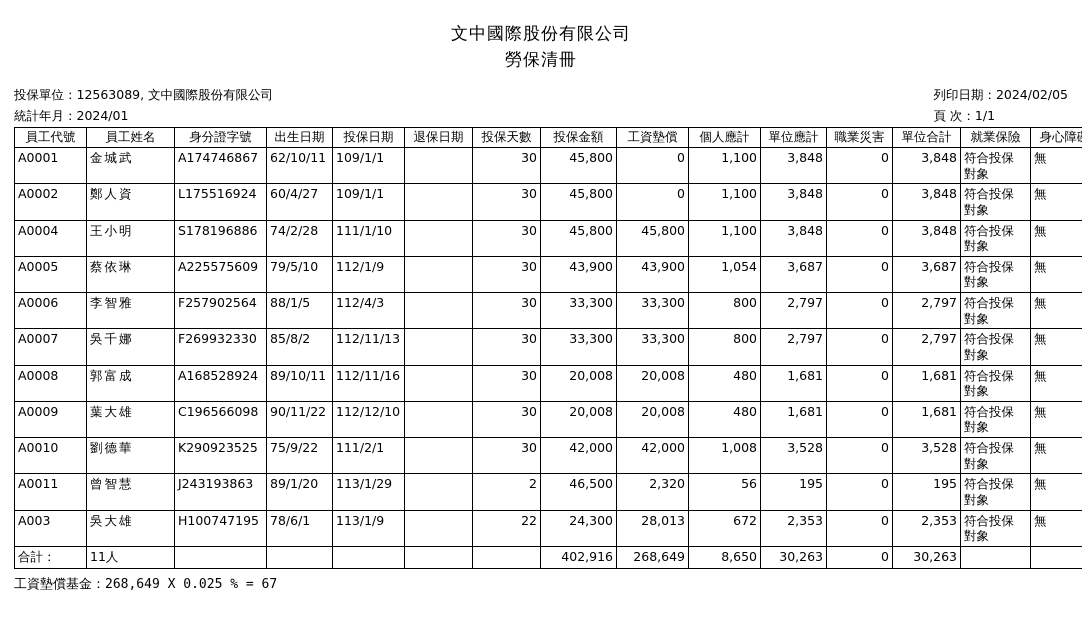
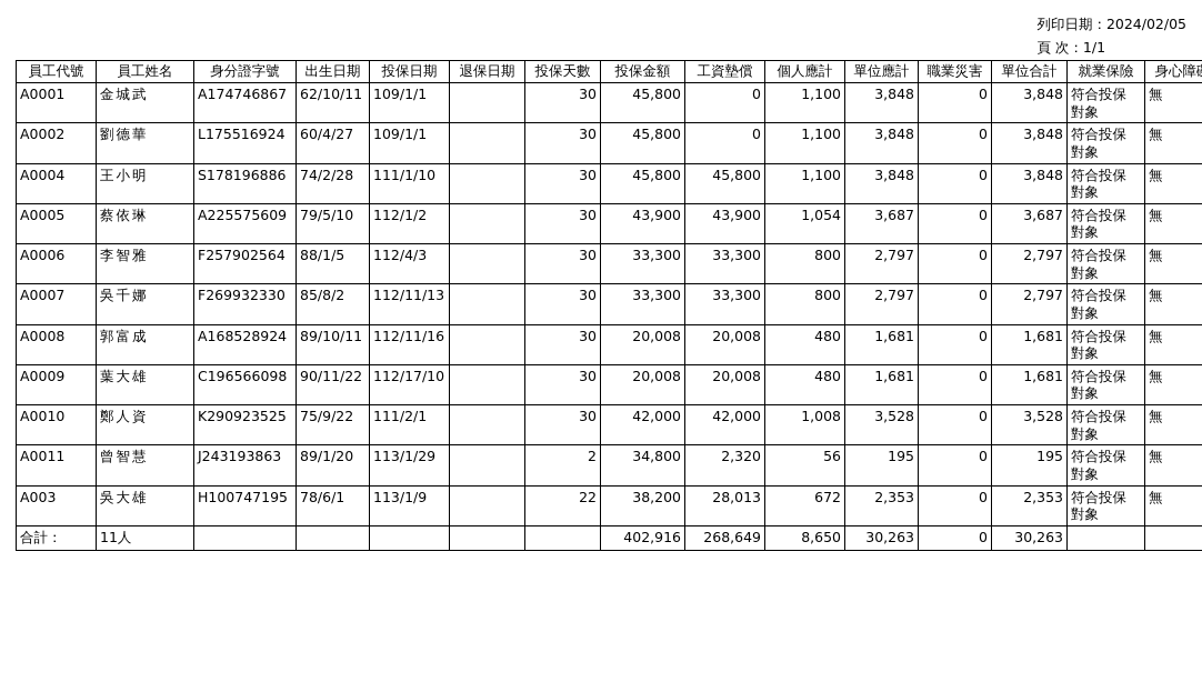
- 文中國際股份有限公司
- 勞保清冊
- 投保單位：12563089, 文中國際股份有限公司
- 統計年月：2024/01
  列印日期：2024/02/05
  頁 次：1/1
  員工代號	員工姓名	身分證字號	出生日期	投保日期	退保日期	投保天數	投保金額	工資墊償	個人應計	單位應計	職業災害	單位合計	就業保險	身心障
  A0001	金城武	A174746867	62/10/11	109/1/1		30	45,800	0	1,100	3,848	0	3,848	符合投保對象	無
- A0002	鄭人資	L175516924	60/4/27	109/1/1		30	45,800	0	1,100	3,848	0	3,848	符合投保對象	無
+ A0002	劉德華	L175516924	60/4/27	109/1/1		30	45,800	0	1,100	3,848	0	3,848	符合投保對象	無
  A0004	王小明	S178196886	74/2/28	111/1/10		30	45,800	45,800	1,100	3,848	0	3,848	符合投保對象	無
- A0005	蔡依琳	A225575609	79/5/10	112/1/9		30	43,900	43,900	1,054	3,687	0	3,687	符合投保對象	無
+ A0005	蔡依琳	A225575609	79/5/10	112/1/2		30	43,900	43,900	1,054	3,687	0	3,687	符合投保對象	無
  A0006	李智雅	F257902564	88/1/5	112/4/3		30	33,300	33,300	800	2,797	0	2,797	符合投保對象	無
  A0007	吳千娜	F269932330	85/8/2	112/11/13		30	33,300	33,300	800	2,797	0	2,797	符合投保對象	無
  A0008	郭富成	A168528924	89/10/11	112/11/16		30	20,008	20,008	480	1,681	0	1,681	符合投保對象	無
- A0009	葉大雄	C196566098	90/11/22	112/12/10		30	20,008	20,008	480	1,681	0	1,681	符合投保對象	無
+ A0009	葉大雄	C196566098	90/11/22	112/17/10		30	20,008	20,008	480	1,681	0	1,681	符合投保對象	無
- A0010	劉德華	K290923525	75/9/22	111/2/1		30	42,000	42,000	1,008	3,528	0	3,528	符合投保對象	無
+ A0010	鄭人資	K290923525	75/9/22	111/2/1		30	42,000	42,000	1,008	3,528	0	3,528	符合投保對象	無
- A0011	曾智慧	J243193863	89/1/20	113/1/29		2	46,500	2,320	56	195	0	195	符合投保對象	無
+ A0011	曾智慧	J243193863	89/1/20	113/1/29		2	34,800	2,320	56	195	0	195	符合投保對象	無
- A003	吳大雄	H100747195	78/6/1	113/1/9		22	24,300	28,013	672	2,353	0	2,353	符合投保對象	無
+ A003	吳大雄	H100747195	78/6/1	113/1/9		22	38,200	28,013	672	2,353	0	2,353	符合投保對象	無
  合計：	11人						402,916	268,649	8,650	30,263	0	30,263
- 工資墊償基金：268,649 X 0.025 % = 67
